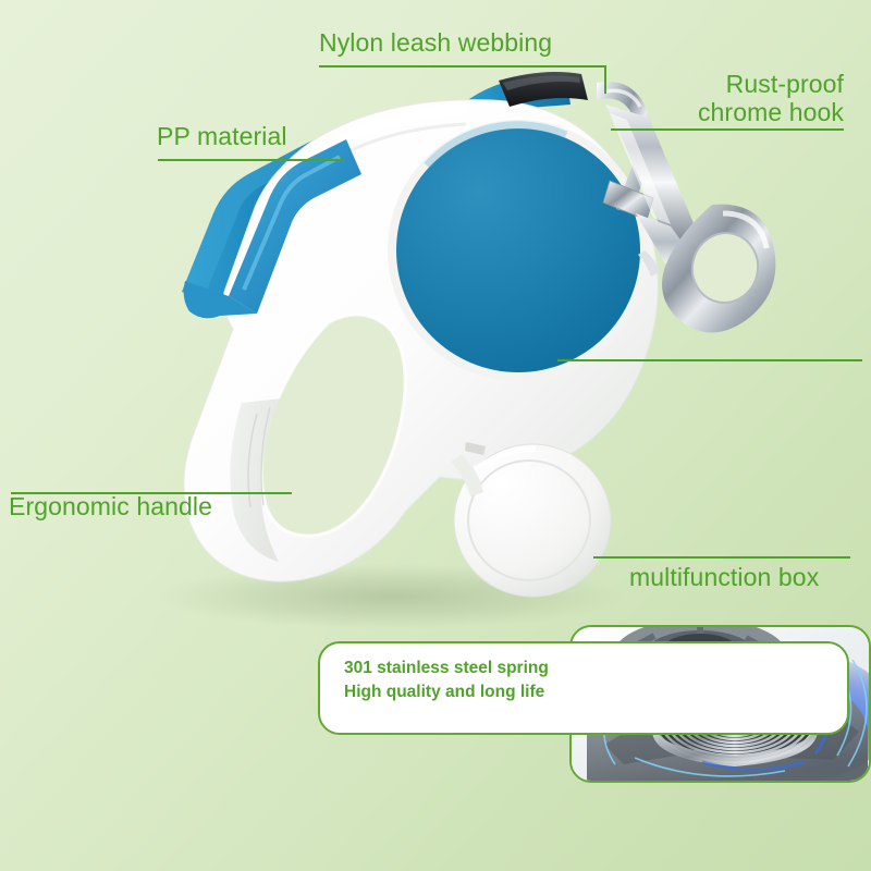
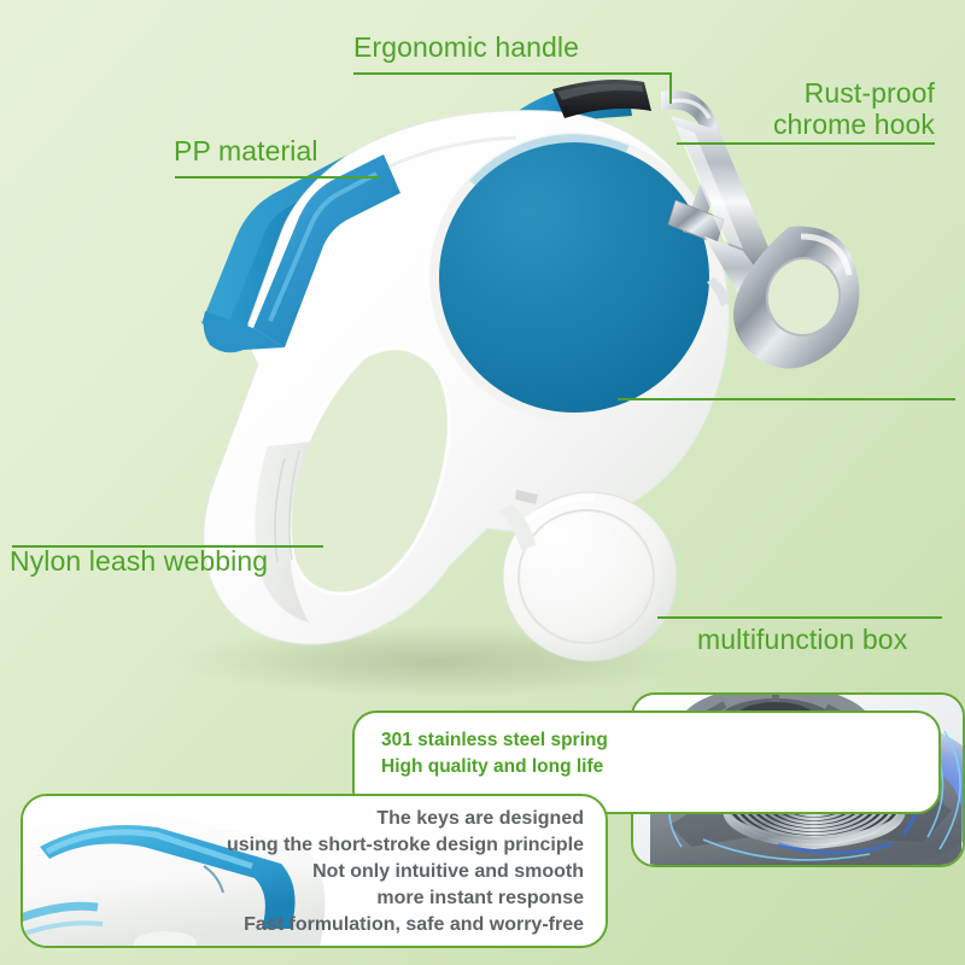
- Nylon leash webbing
+ Ergonomic handle
  Rust-proof
  chrome hook
  PP material
- Ergonomic handle
+ Nylon leash webbing
  multifunction box
  301 stainless steel spring
  High quality and long life
+ The keys are designed
+ using the short-stroke design principle
+ Not only intuitive and smooth
+ more instant response
+ Fast formulation, safe and worry-free
